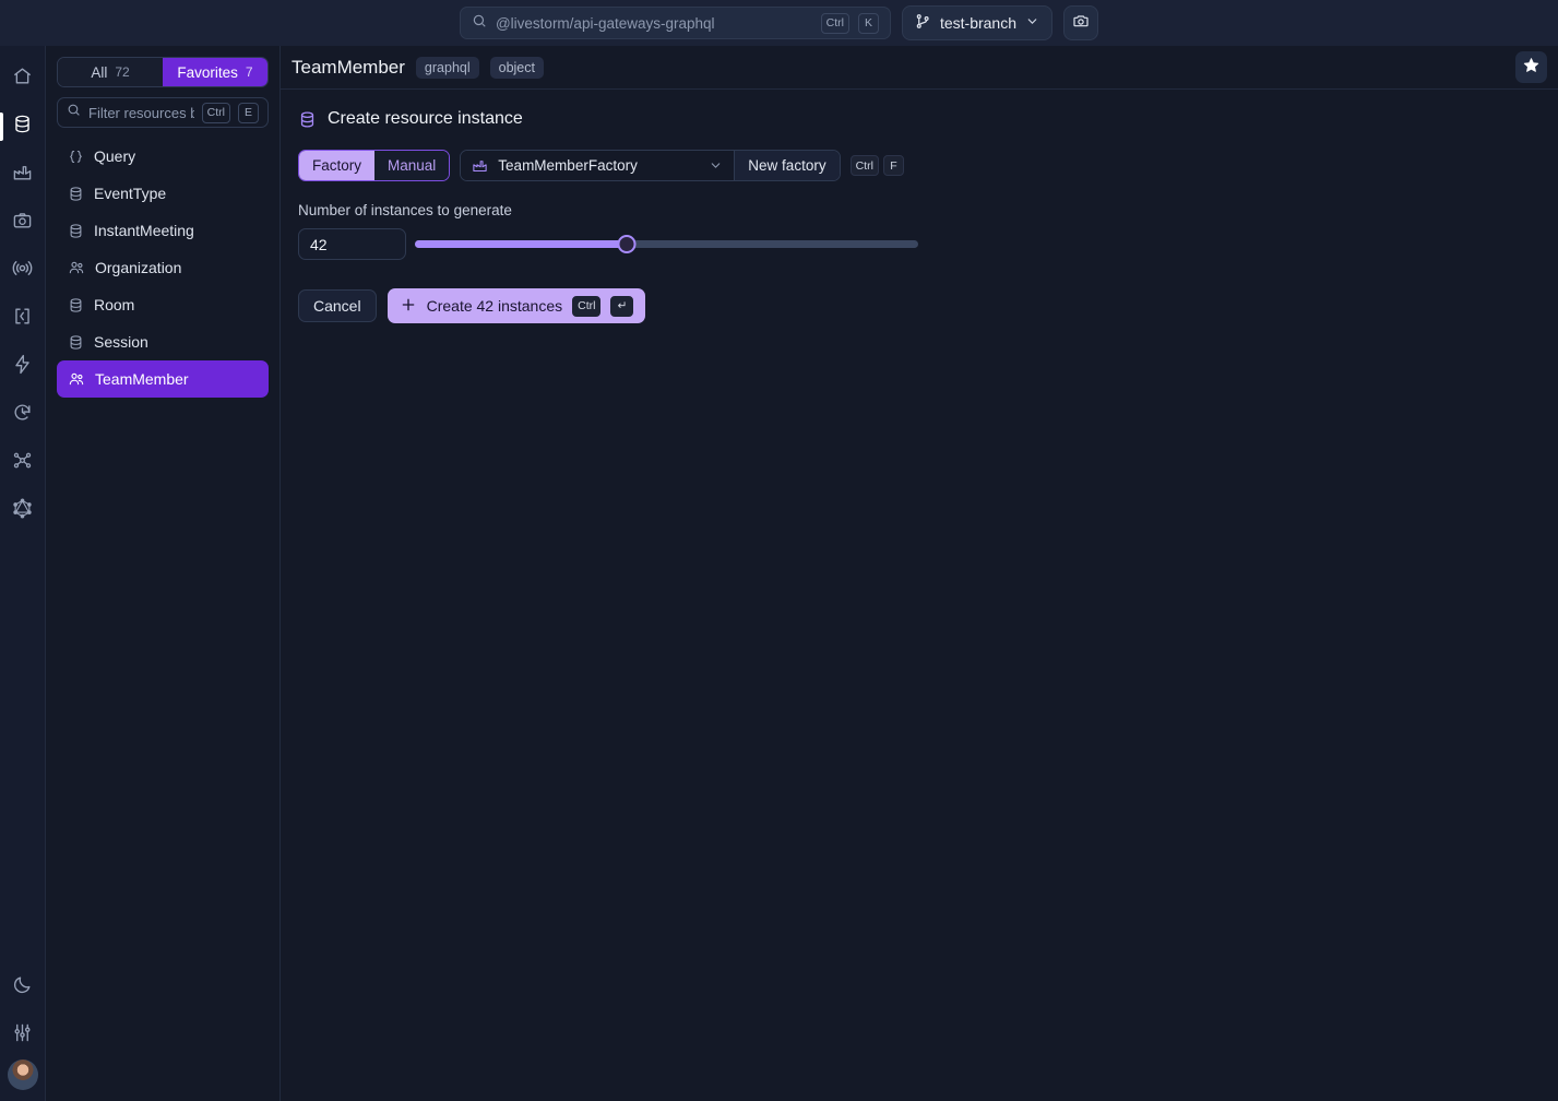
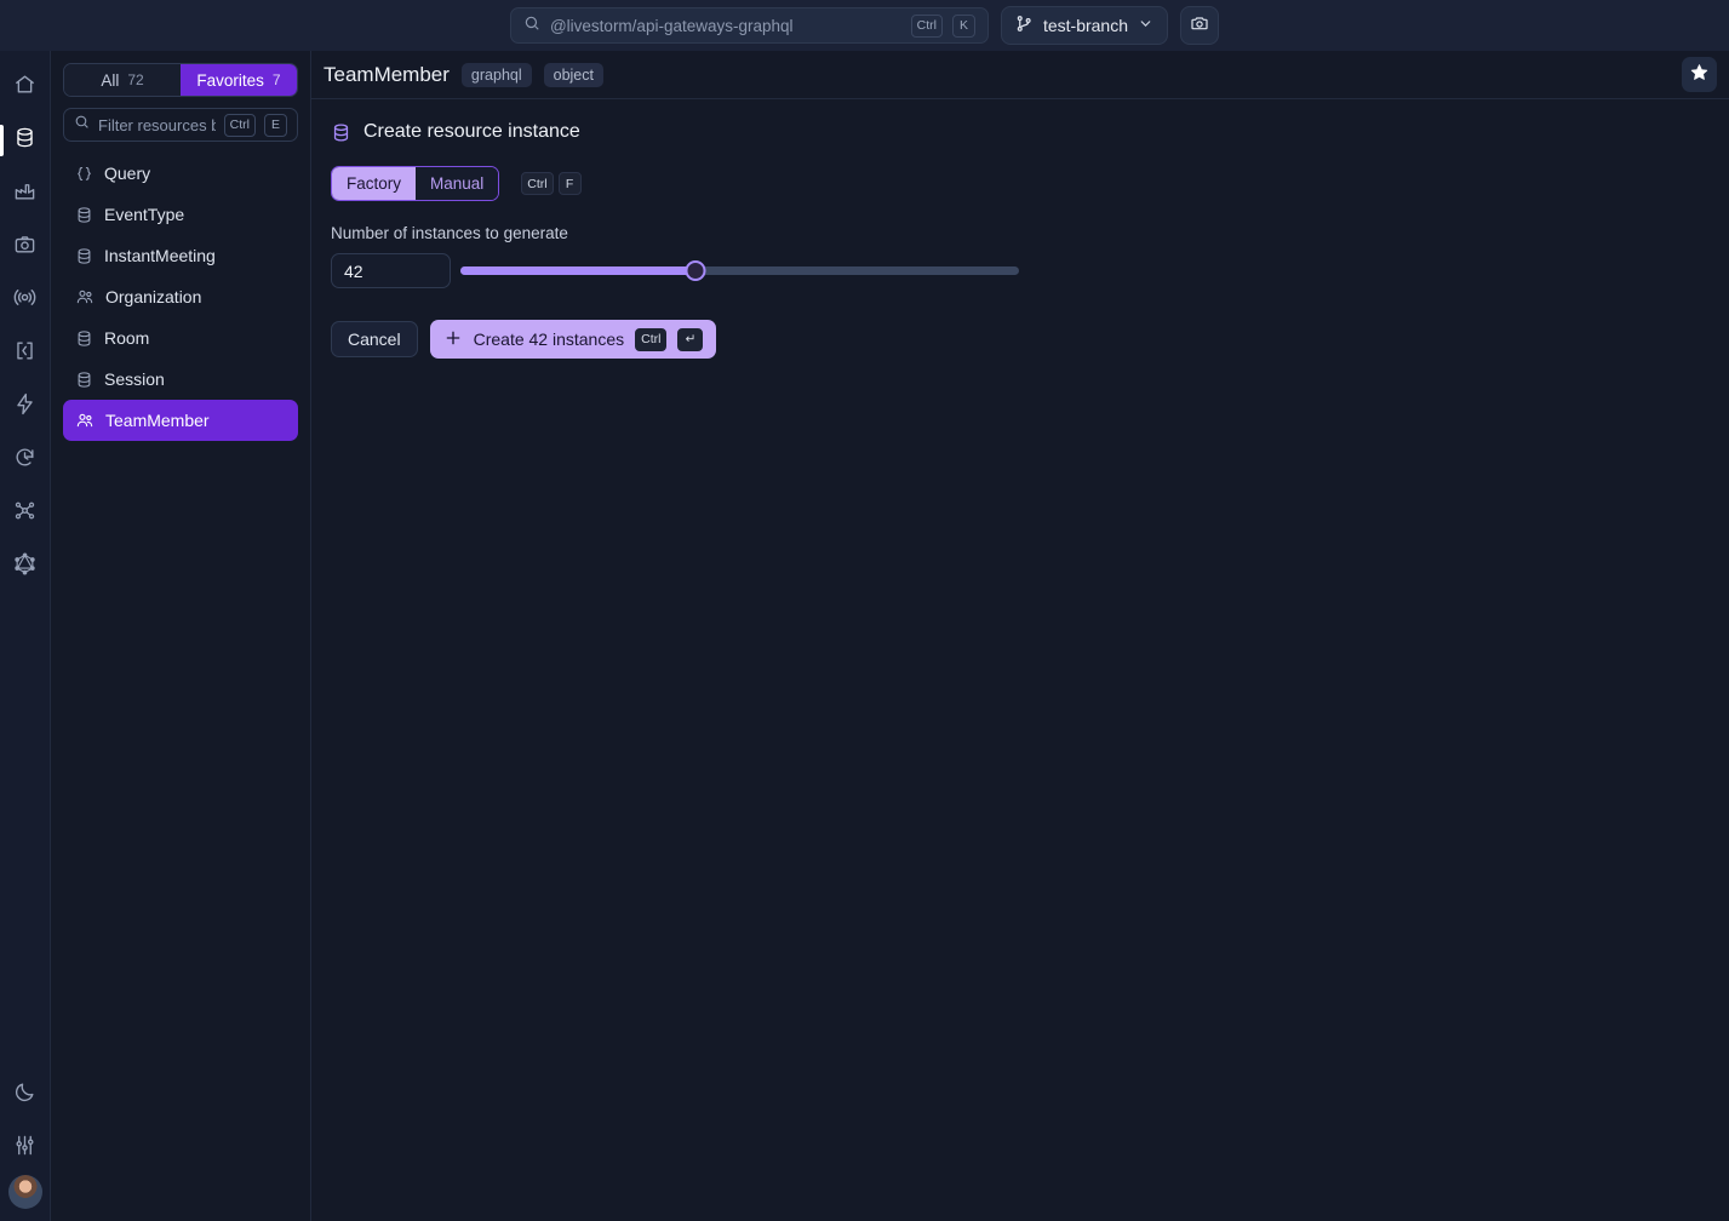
  @livestorm/api-gateways-graphql
  Ctrl
  K
  test-branch
  All
  72
  Favorites
  7
  Filter resources
  Ctrl
  E
  Query
  EventType
  InstantMeeting
  Organization
  Room
  Session
  TeamMember
  TeamMember
  graphql
  object
  Create resource instance
  Factory
  Manual
- TeamMemberFactory
- New factory
  Ctrl
  F
  Number of instances to generate
  42
  Cancel
  Create 42 instances
  Ctrl
  ↵
